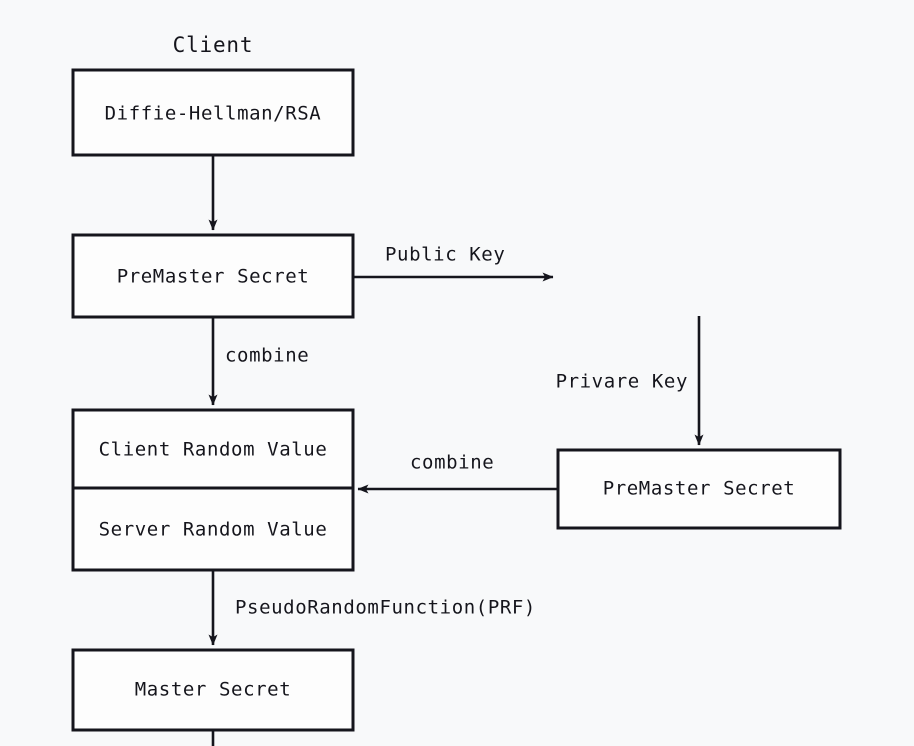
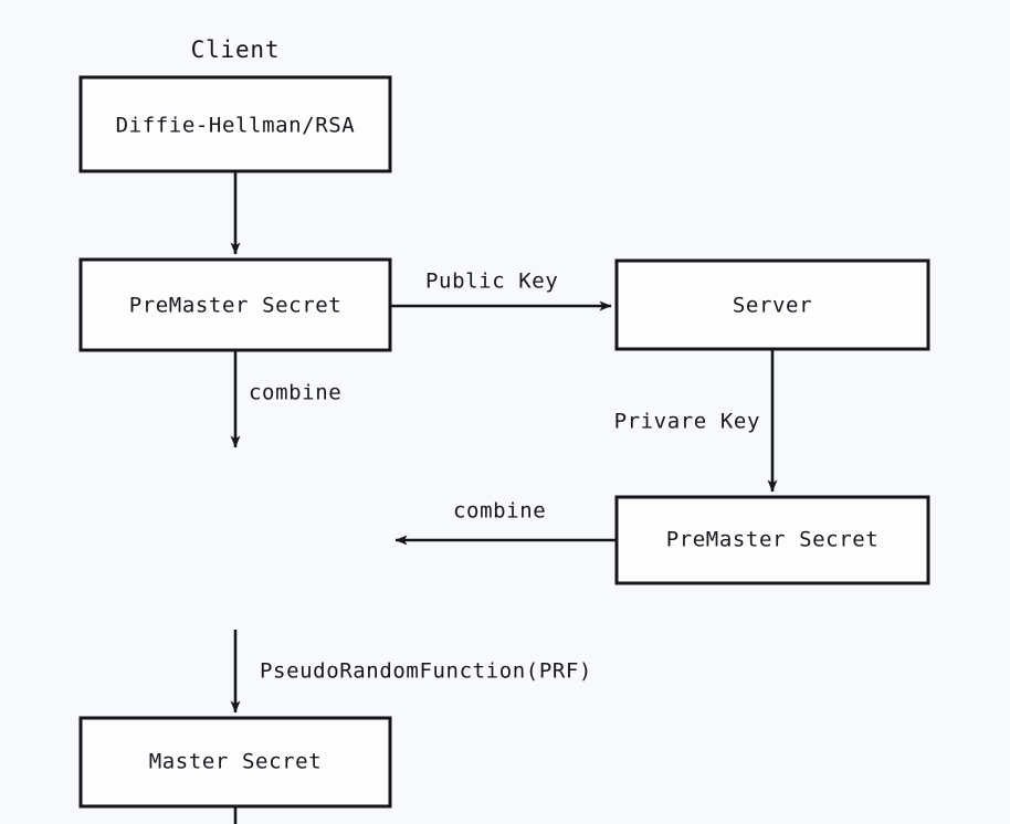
  Client
  Diffie-Hellman/RSA
  PreMaster Secret
  Public Key
+ Server
  combine
  Privare Key
- Client Random Value
- Server Random Value
  PreMaster Secret
  combine
  PseudoRandomFunction(PRF)
  Master Secret
